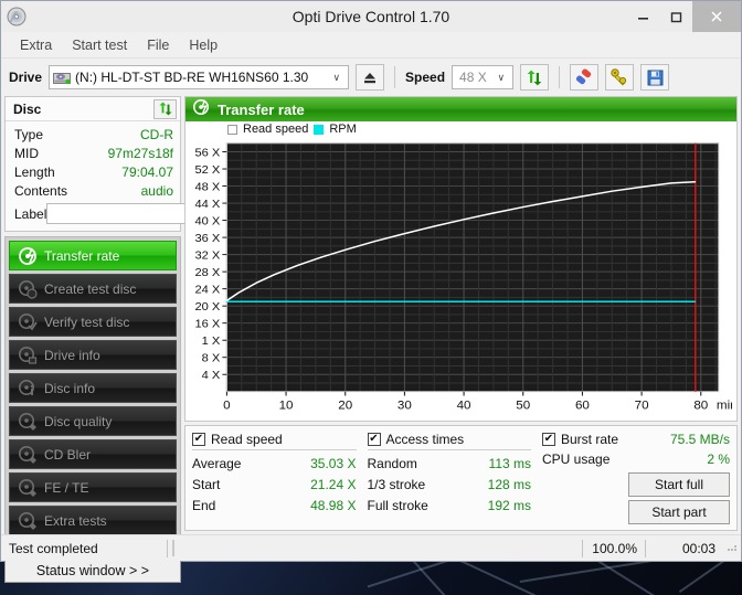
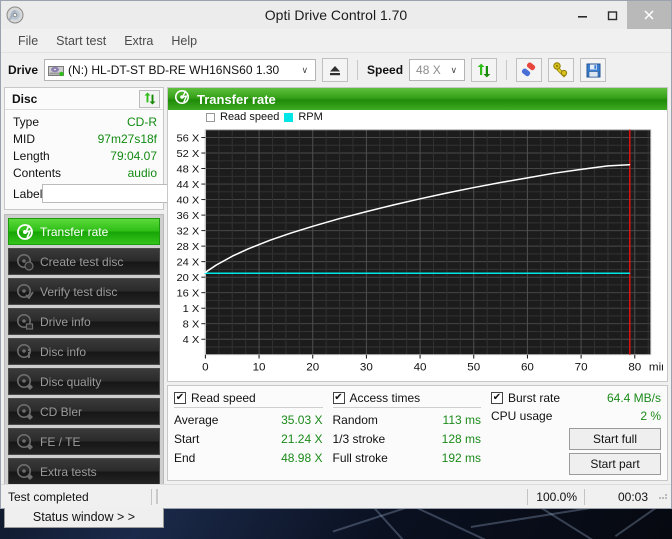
  Opti Drive Control 1.70
- Extra
+ File
  Start test
- File
+ Extra
  Help
  Drive
  (N:) HL-DT-ST BD-RE WH16NS60 1.30
  ∨
  Speed
  48 X
  ∨
  Disc
  Type
  CD-R
  MID
  97m27s18f
  Length
  79:04.07
  Contents
  audio
  Label
  Transfer rate
  Create test disc
  Verify test disc
  Drive info
  Disc info
  Disc quality
  CD Bler
  FE / TE
  Extra tests
  Status window > >
  Transfer rate
  Read speed
  RPM
  4 X
  8 X
  1 X
  16 X
  20 X
  24 X
  28 X
  32 X
  36 X
  40 X
  44 X
  48 X
  52 X
  56 X
  0
  10
  20
  30
  40
  50
  60
  70
  80
  ✔
  Read speed
  Average
  35.03 X
  Start
  21.24 X
  End
  48.98 X
  ✔
  Access times
  Random
  113 ms
  1/3 stroke
  128 ms
  Full stroke
  192 ms
  ✔
  Burst rate
- 75.5 MB/s
+ 64.4 MB/s
  CPU usage
  2 %
  Start full
  Start part
  Test completed
  100.0%
  00:03
